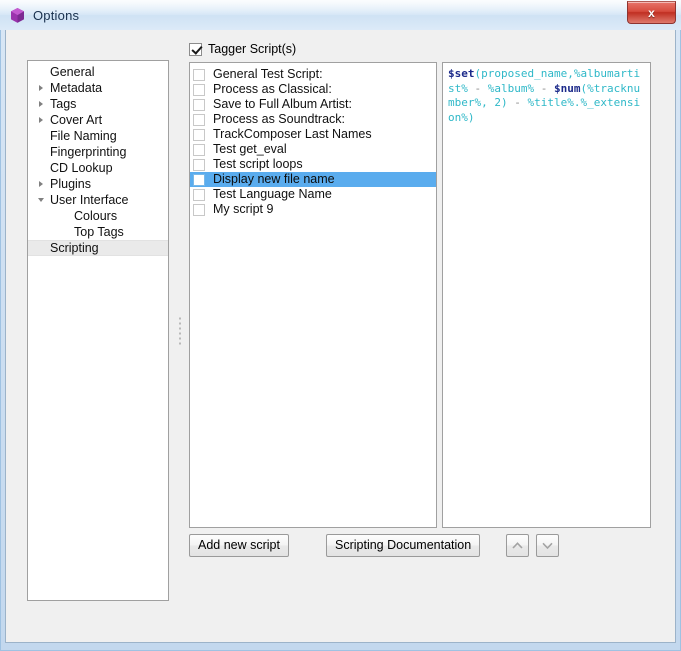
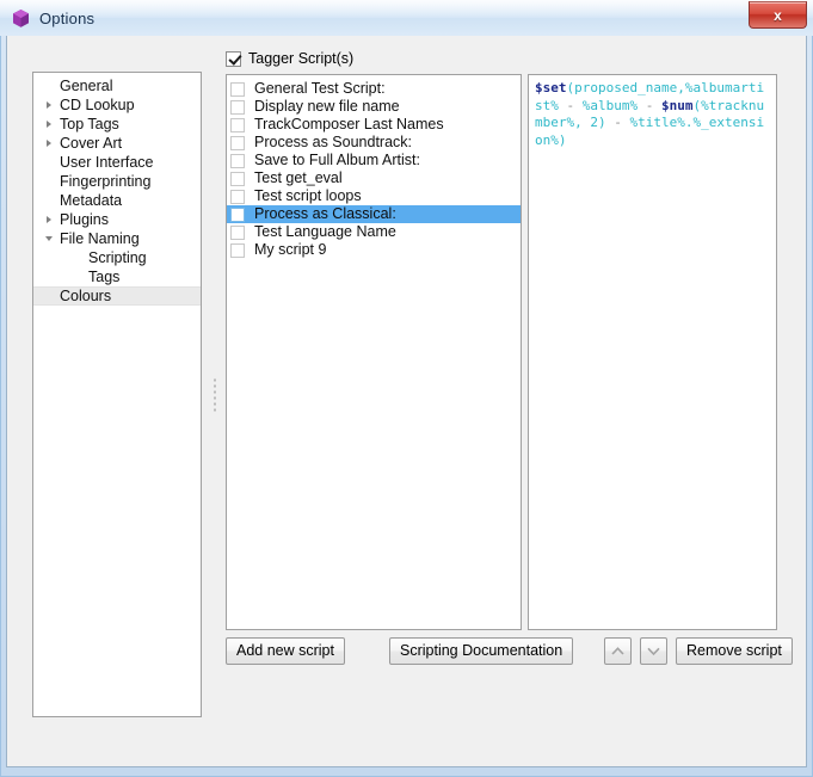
  Options
  x
  General
- Metadata
+ CD Lookup
- Tags
+ Top Tags
  Cover Art
- File Naming
+ User Interface
  Fingerprinting
- CD Lookup
+ Metadata
  Plugins
- User Interface
+ File Naming
- Colours
+ Scripting
- Top Tags
+ Tags
- Scripting
+ Colours
  Tagger Script(s)
  General Test Script:
- Process as Classical:
+ Display new file name
- Save to Full Album Artist:
+ TrackComposer Last Names
  Process as Soundtrack:
- TrackComposer Last Names
+ Save to Full Album Artist:
  Test get_eval
  Test script loops
- Display new file name
+ Process as Classical:
  Test Language Name
  My script 9
  $set(proposed_name,%albumartist% - %album% - $num(%tracknumber%, 2) - %title%.%_extension%)
  Add new script
  Scripting Documentation
+ Remove script
